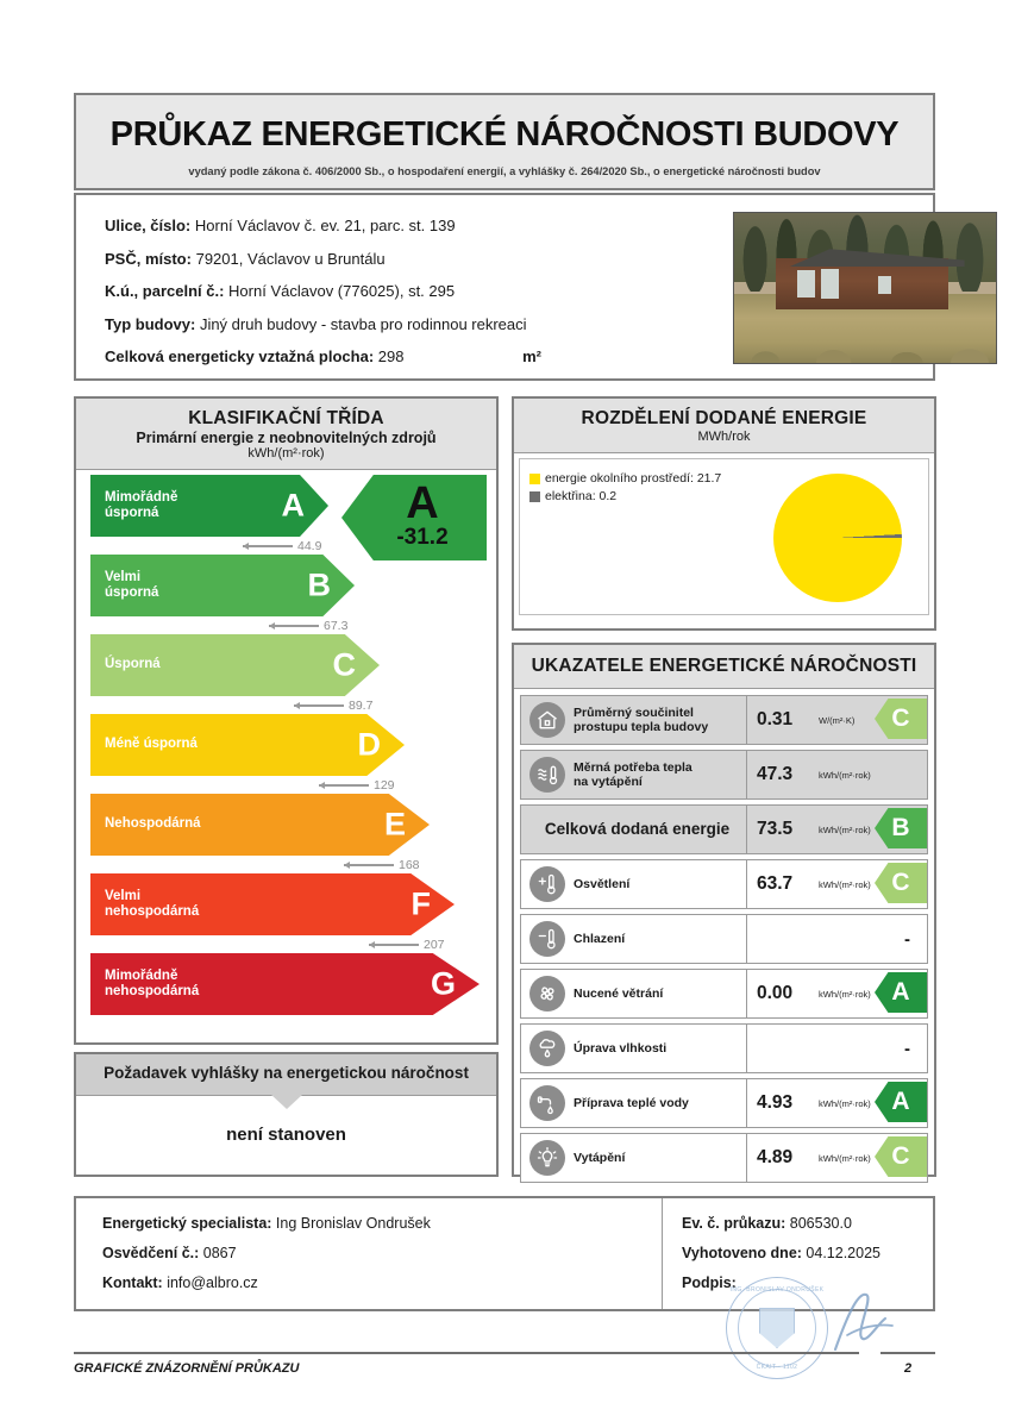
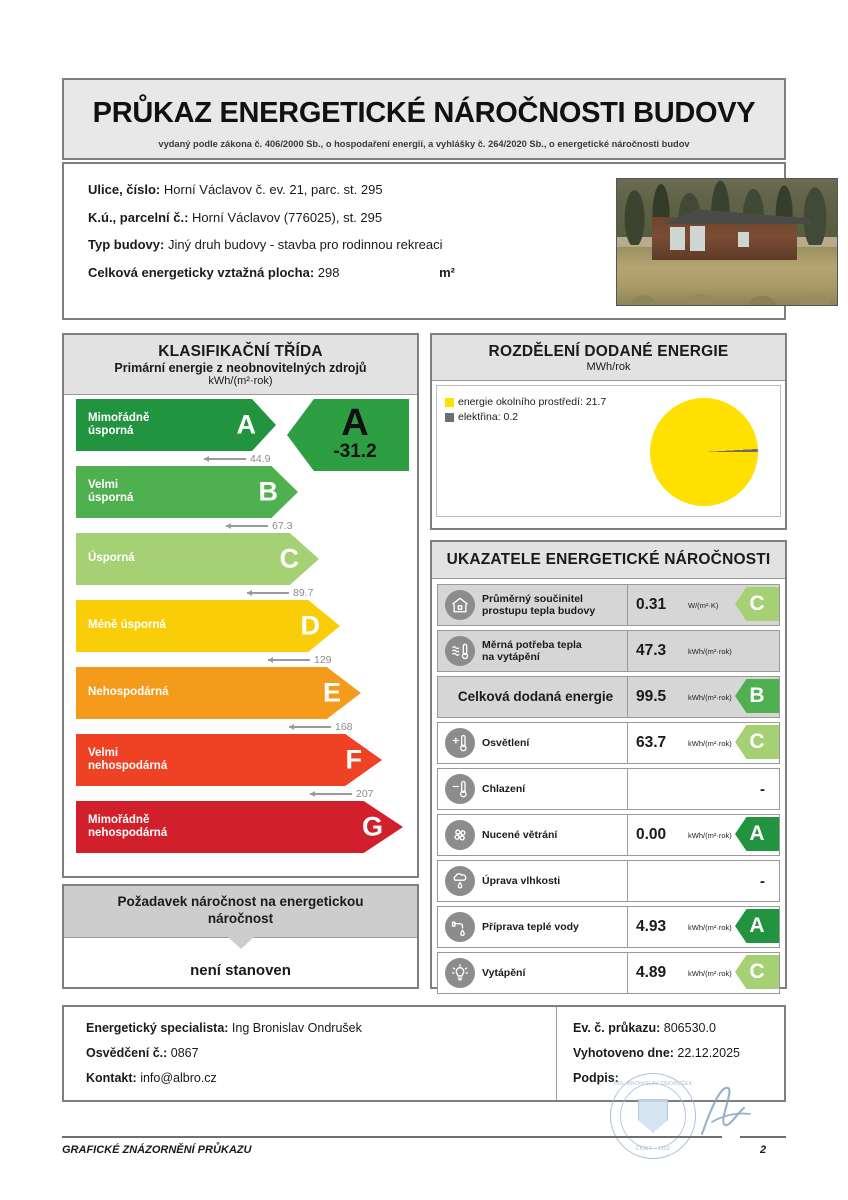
  PRŮKAZ ENERGETICKÉ NÁROČNOSTI BUDOVY
  vydaný podle zákona č. 406/2000 Sb., o hospodaření energií, a vyhlášky č. 264/2020 Sb., o energetické náročnosti budov
- Ulice, číslo: Horní Václavov č. ev. 21, parc. st. 139
+ Ulice, číslo: Horní Václavov č. ev. 21, parc. st. 295
- PSČ, místo: 79201, Václavov u Bruntálu
  K.ú., parcelní č.: Horní Václavov (776025), st. 295
  Typ budovy: Jiný druh budovy - stavba pro rodinnou rekreaci
  Celková energeticky vztažná plocha: 298 m²
  KLASIFIKAČNÍ TŘÍDA
  Primární energie z neobnovitelných zdrojů
  kWh/(m²·rok)
  A
  -31.2
  Mimořádně
  úsporná
  A
  44.9
  Velmi
  úsporná
  B
  67.3
  Úsporná
  C
  89.7
  Méně úsporná
  D
  129
  Nehospodárná
  E
  168
  Velmi
  nehospodárná
  F
  207
  Mimořádně
  nehospodárná
  G
- Požadavek vyhlášky na energetickou náročnost
+ Požadavek náročnost na energetickou náročnost
  není stanoven
  ROZDĚLENÍ DODANÉ ENERGIE
  MWh/rok
  energie okolního prostředí: 21.7
  elektřina: 0.2
  UKAZATELE ENERGETICKÉ NÁROČNOSTI
  Průměrný součinitel
  prostupu tepla budovy
  0.31
  W/(m²·K)
  C
  Měrná potřeba tepla
  na vytápění
  47.3
  kWh/(m²·rok)
  Celková dodaná energie
- 73.5
+ 99.5
  kWh/(m²·rok)
  B
  Osvětlení
  63.7
  kWh/(m²·rok)
  C
  Chlazení
  -
  Nucené větrání
  0.00
  kWh/(m²·rok)
  A
  Úprava vlhkosti
  -
  Příprava teplé vody
  4.93
  kWh/(m²·rok)
  A
  Vytápění
  4.89
  kWh/(m²·rok)
  C
  Energetický specialista: Ing Bronislav Ondrušek
  Osvědčení č.: 0867
  Kontakt: info@albro.cz
  Ev. č. průkazu: 806530.0
- Vyhotoveno dne: 04.12.2025
+ Vyhotoveno dne: 22.12.2025
  Podpis:
  GRAFICKÉ ZNÁZORNĚNÍ PRŮKAZU
  2
